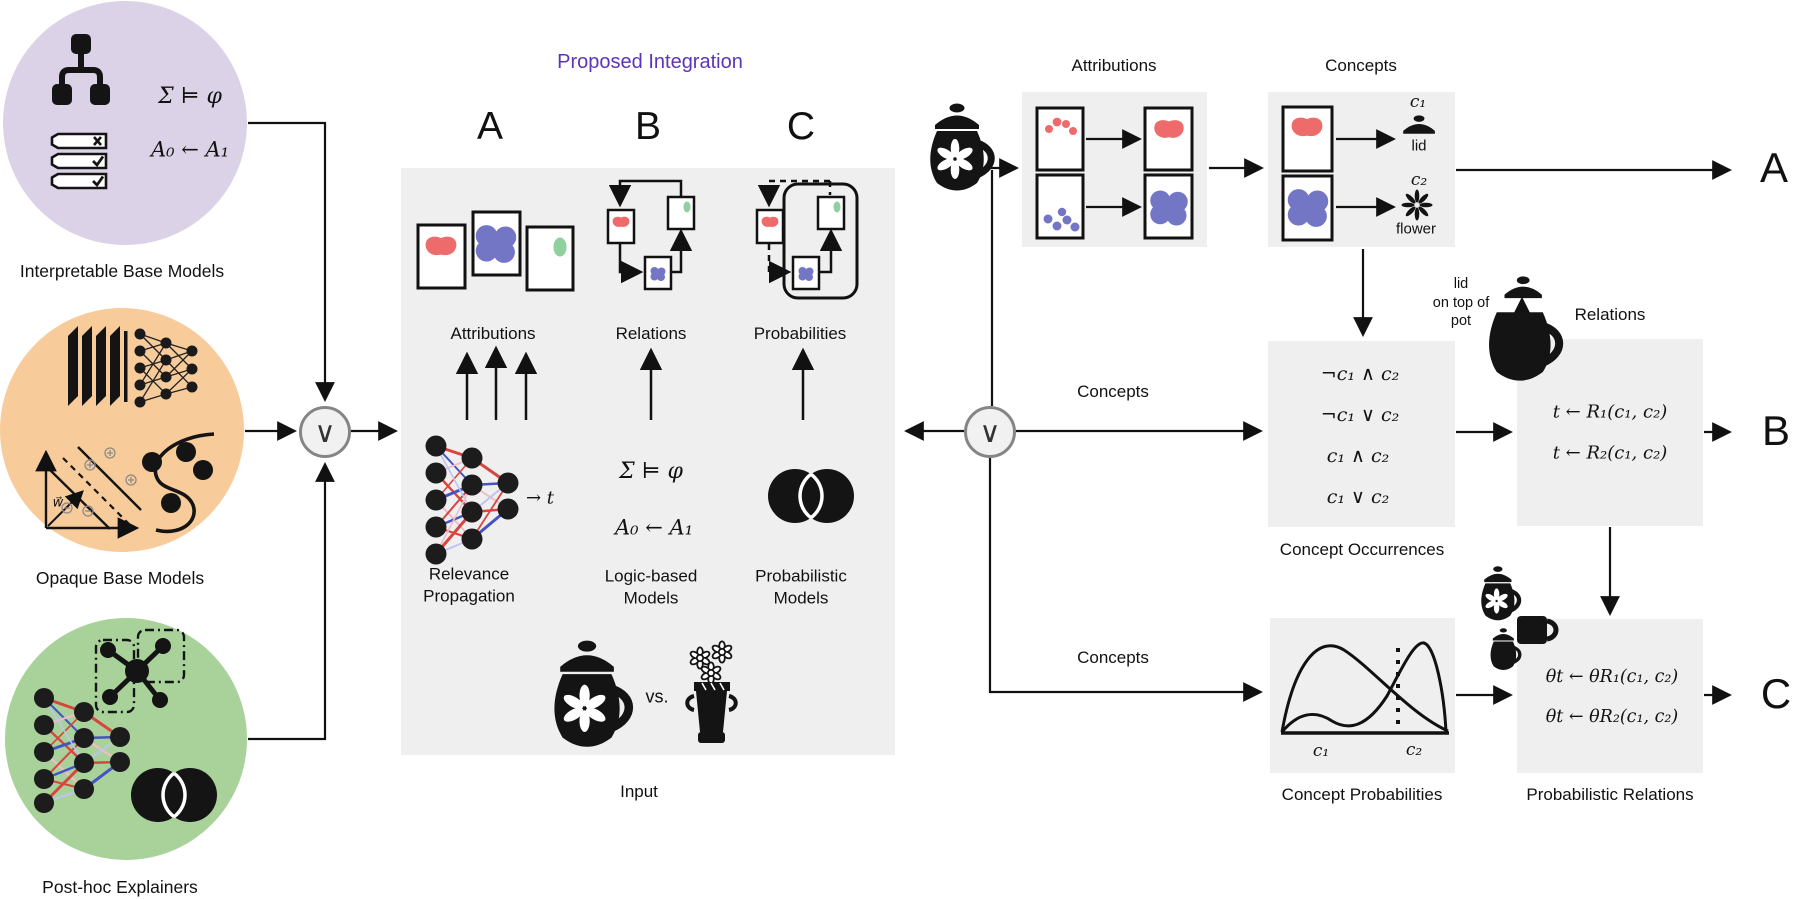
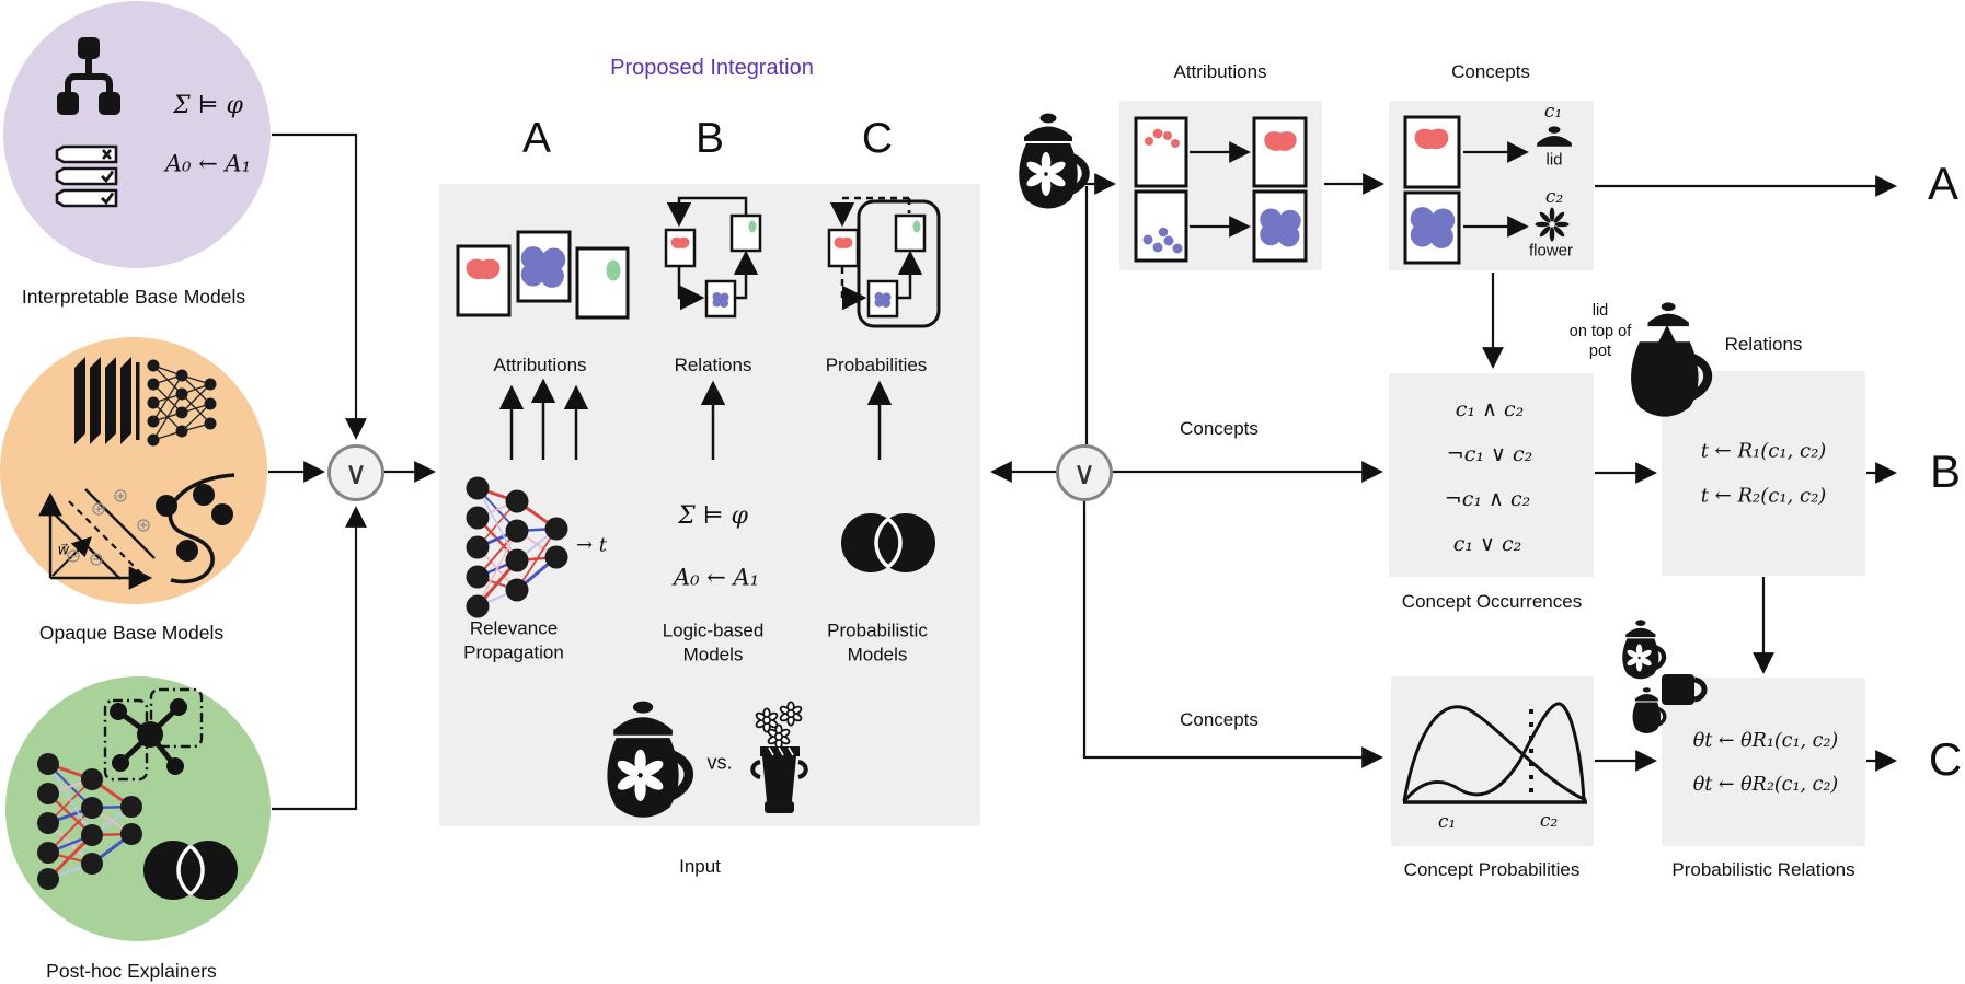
  ∨
  ∨
  Σ ⊨ φ
  A₀ ← A₁
  Interpretable Base Models
  w⃗
  Opaque Base Models
  Post-hoc Explainers
  Proposed Integration
  A
  B
  C
  Attributions
  Relations
  Probabilities
  → t
  Σ ⊨ φ
  A₀ ← A₁
  Relevance
  Propagation
  Logic-based
  Models
  Probabilistic
  Models
  vs.
  Input
  Attributions
  Concepts
  c₁
  lid
  c₂
  flower
  Concepts
  Concepts
- ¬c₁ ∧ c₂
+ c₁ ∧ c₂
  ¬c₁ ∨ c₂
- c₁ ∧ c₂
+ ¬c₁ ∧ c₂
  c₁ ∨ c₂
  Concept Occurrences
  lid
  on top of
  pot
  Relations
  t ← R₁(c₁, c₂)
  t ← R₂(c₁, c₂)
  c₁
  c₂
  Concept Probabilities
  θt ← θR₁(c₁, c₂)
  θt ← θR₂(c₁, c₂)
  Probabilistic Relations
  A
  B
  C
